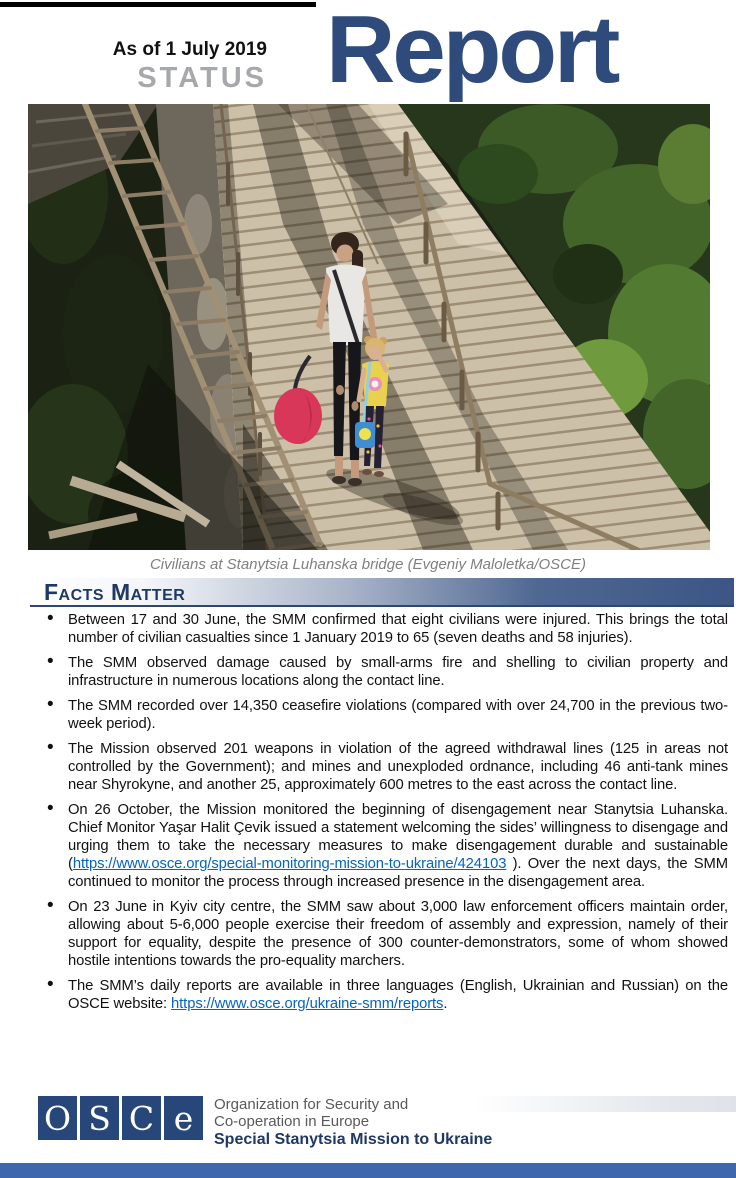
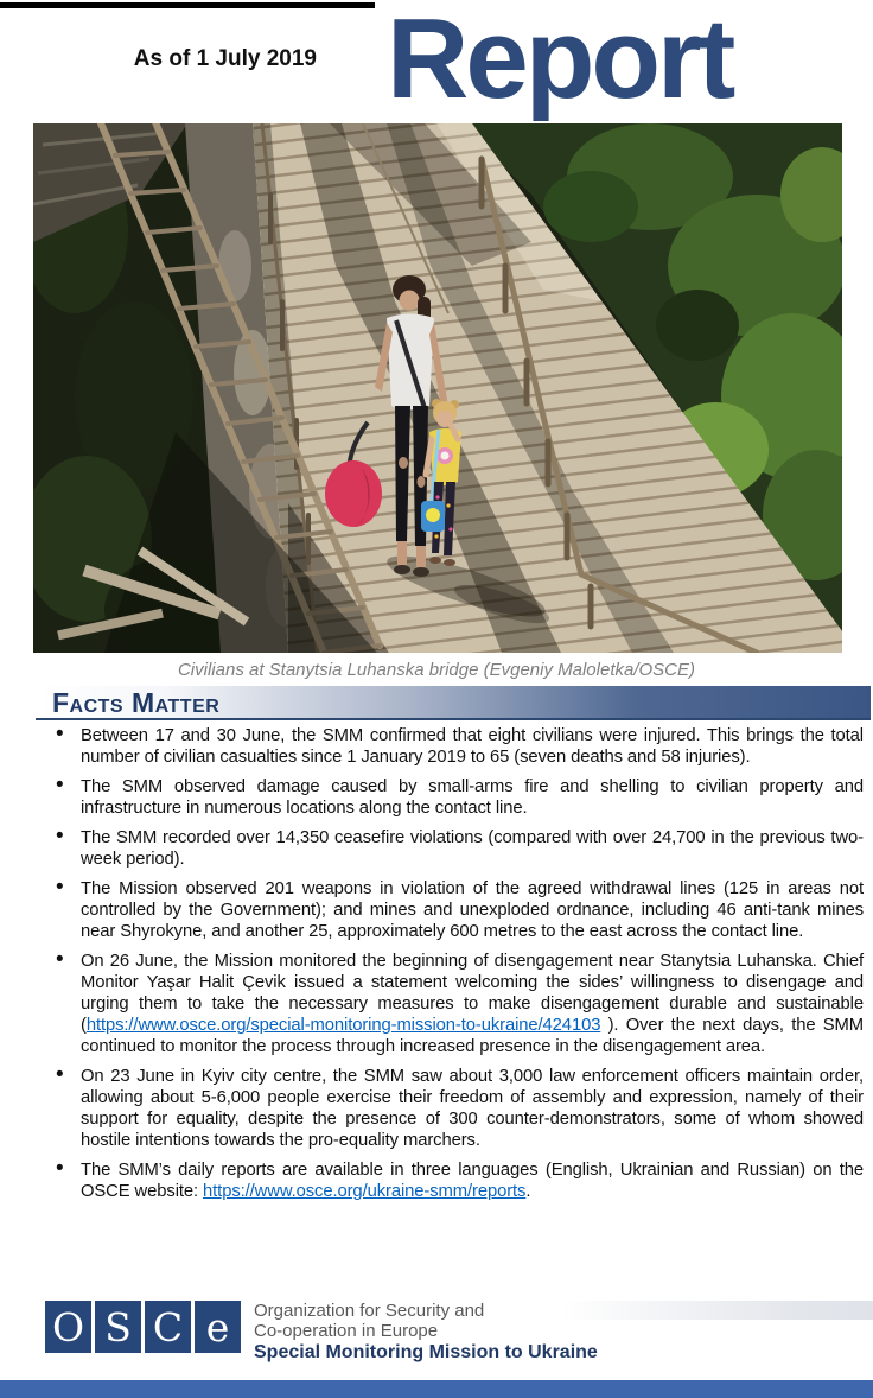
  As of 1 July 2019
- STATUS
  Report
  Civilians at Stanytsia Luhanska bridge (Evgeniy Maloletka/OSCE)
  Facts Matter
  Between 17 and 30 June, the SMM confirmed that eight civilians were injured. This brings the total number of civilian casualties since 1 January 2019 to 65 (seven deaths and 58 injuries).
  The SMM observed damage caused by small-arms fire and shelling to civilian property and infrastructure in numerous locations along the contact line.
  The SMM recorded over 14,350 ceasefire violations (compared with over 24,700 in the previous two-week period).
  The Mission observed 201 weapons in violation of the agreed withdrawal lines (125 in areas not controlled by the Government); and mines and unexploded ordnance, including 46 anti-tank mines near Shyrokyne, and another 25, approximately 600 metres to the east across the contact line.
- On 26 October, the Mission monitored the beginning of disengagement near Stanytsia Luhanska. Chief Monitor Yaşar Halit Çevik issued a statement welcoming the sides’ willingness to disengage and urging them to take the necessary measures to make disengagement durable and sustainable (https://www.osce.org/special-monitoring-mission-to-ukraine/424103 ). Over the next days, the SMM continued to monitor the process through increased presence in the disengagement area.
+ On 26 June, the Mission monitored the beginning of disengagement near Stanytsia Luhanska. Chief Monitor Yaşar Halit Çevik issued a statement welcoming the sides’ willingness to disengage and urging them to take the necessary measures to make disengagement durable and sustainable (https://www.osce.org/special-monitoring-mission-to-ukraine/424103 ). Over the next days, the SMM continued to monitor the process through increased presence in the disengagement area.
  On 23 June in Kyiv city centre, the SMM saw about 3,000 law enforcement officers maintain order, allowing about 5-6,000 people exercise their freedom of assembly and expression, namely of their support for equality, despite the presence of 300 counter-demonstrators, some of whom showed hostile intentions towards the pro-equality marchers.
  The SMM’s daily reports are available in three languages (English, Ukrainian and Russian) on the OSCE website: https://www.osce.org/ukraine-smm/reports.
  O
  S
  C
  e
  Organization for Security and
  Co-operation in Europe
- Special Stanytsia Mission to Ukraine
+ Special Monitoring Mission to Ukraine
